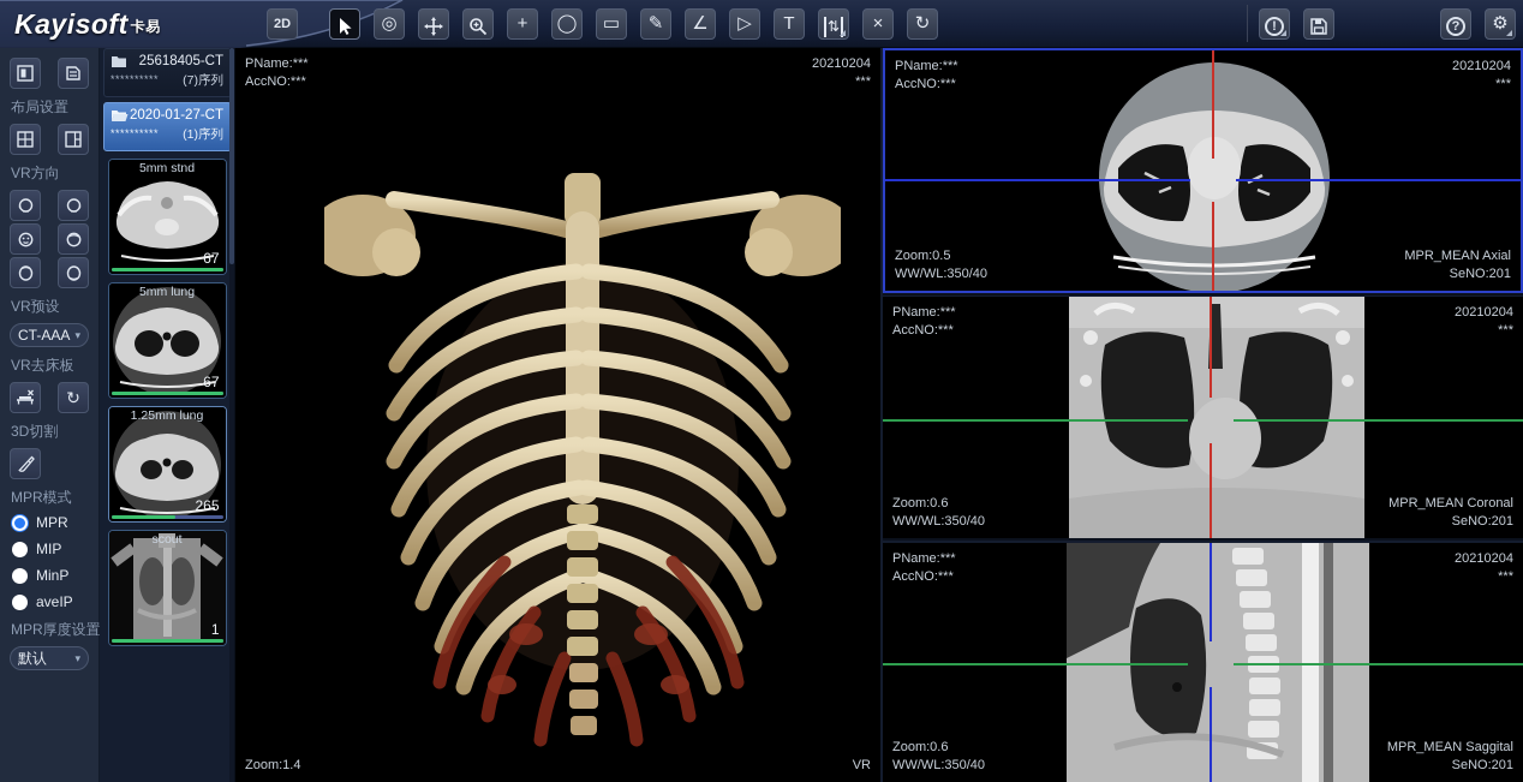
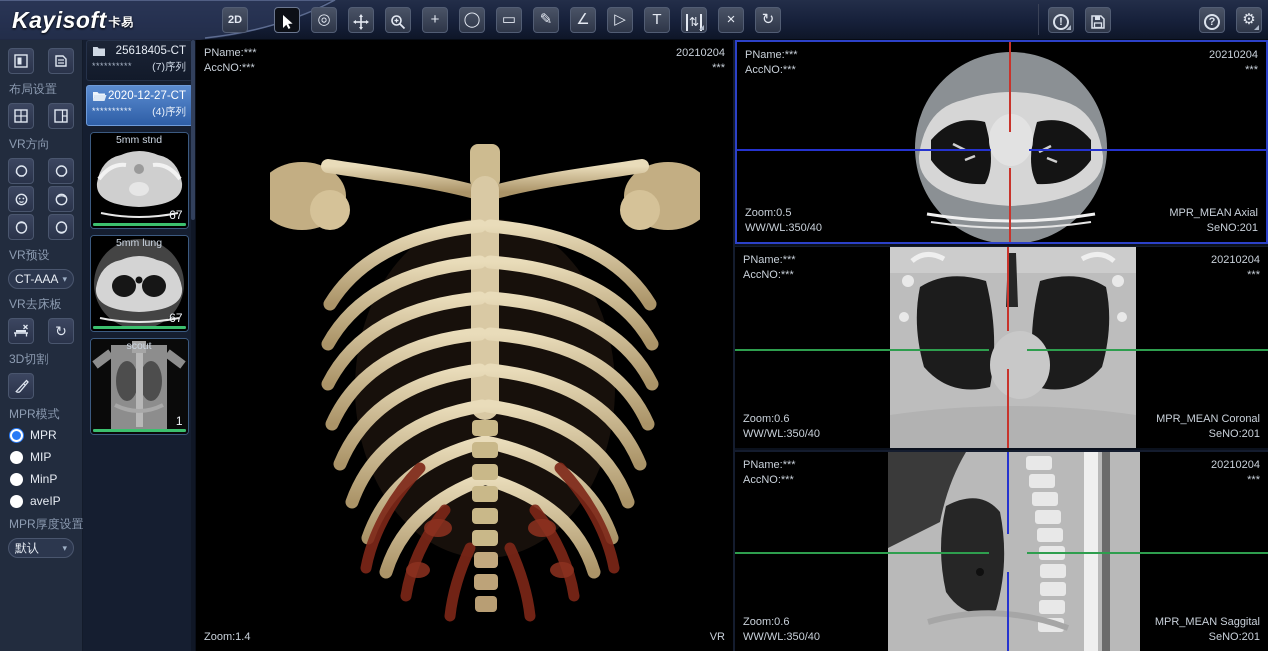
  Kayisoft 卡易
  2D
  ◎
  +
  ◯
  ▭
  ✎
  ∠
  ▷
  T
  ⇅
  ×
  ↻
  !
  ?
  ⚙
  布局设置
  VR方向
  VR预设
  CT-AAA
  ▾
  VR去床板
  ↻
  3D切割
  MPR模式
  MPR
  MIP
  MinP
  aveIP
  MPR厚度设置
  默认
  ▾
  25618405-CT
  **********
  (7)序列
- 2020-01-27-CT
+ 2020-12-27-CT
  **********
- (1)序列
+ (4)序列
  5mm stnd
  67
  5mm lung
  67
- 1.25mm lung
- 265
  scout
  1
  PName:***
  AccNO:***
  20210204
  ***
  Zoom:1.4
  VR
  PName:***
  AccNO:***
  20210204
  ***
  Zoom:0.5
  WW/WL:350/40
  MPR_MEAN Axial
  SeNO:201
  PName:***
  AccNO:***
  20210204
  ***
  Zoom:0.6
  WW/WL:350/40
  MPR_MEAN Coronal
  SeNO:201
  PName:***
  AccNO:***
  20210204
  ***
  Zoom:0.6
  WW/WL:350/40
  MPR_MEAN Saggital
  SeNO:201
